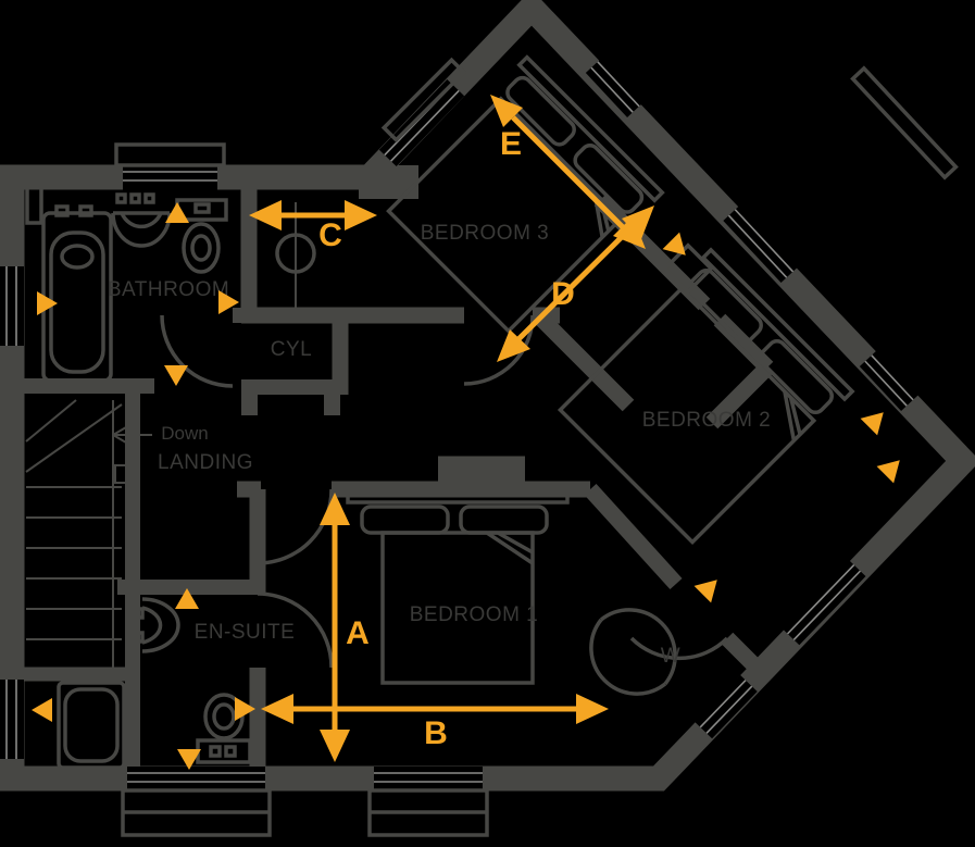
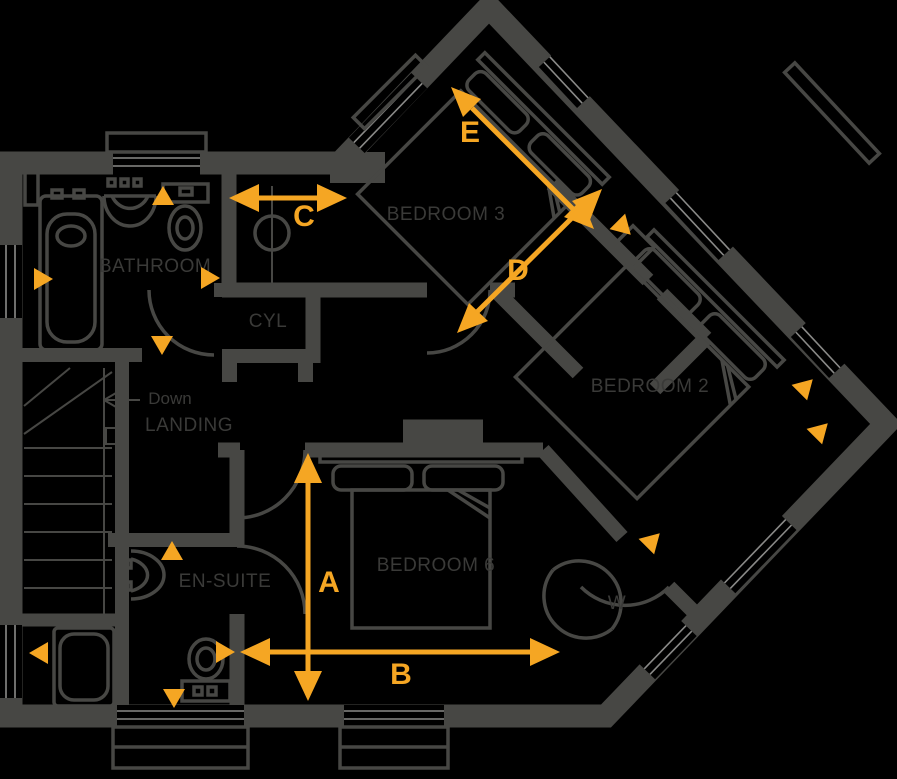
  BATHROOM
  CYL
  Down
  LANDING
  EN-SUITE
- BEDROOM 1
+ BEDROOM 6
  BEDROOM 2
  BEDROOM 3
  W
  C
  A
  B
  E
  D
